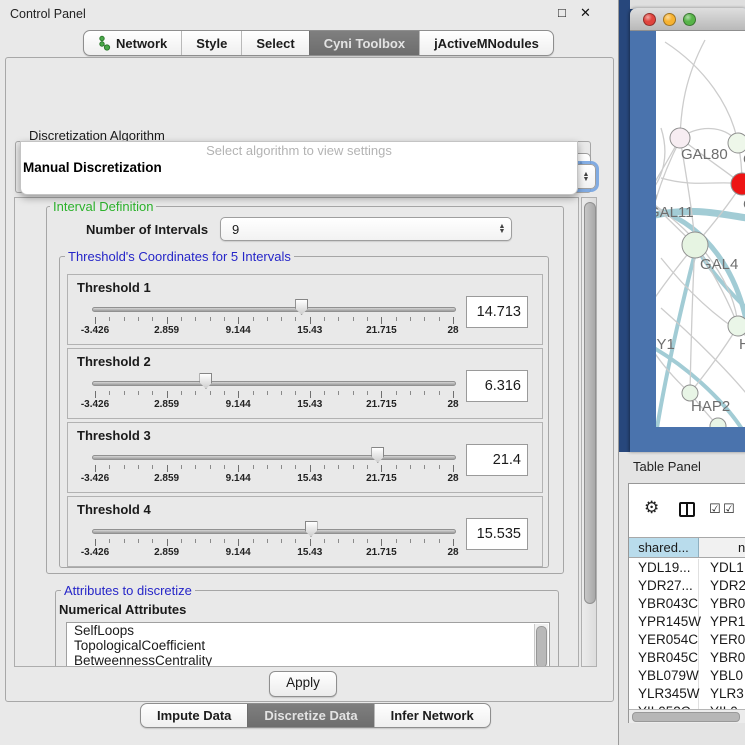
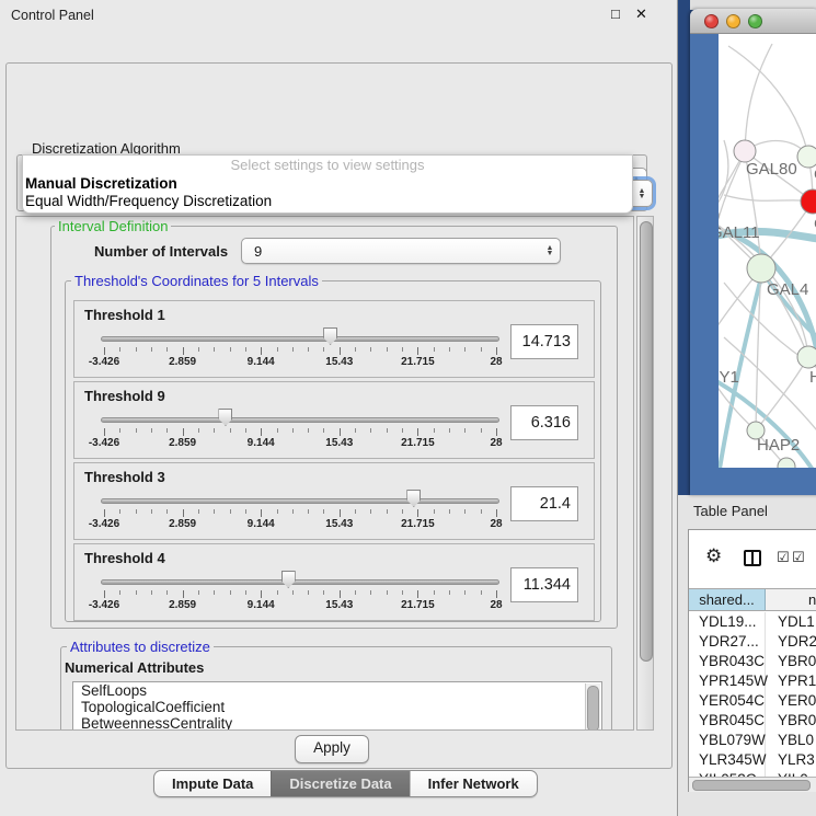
  Control Panel
  □
  ✕
- Network
- Style
- Select
- Cyni Toolbox
- jActiveMNodules
  Discretization Algorithm
- Select algorithm to view settings
+ Select settings to view settings
  Manual Discretization
+ Equal Width/Frequency Discretization
  Interval Definition
  Number of Intervals
  9
  Threshold 1
  -3.426
  2.859
  9.144
  15.43
  21.715
  28
  14.713
- Threshold 2
+ Threshold 9
  -3.426
  2.859
  9.144
  15.43
  21.715
  28
  6.316
  Threshold 3
  -3.426
  2.859
  9.144
  15.43
  21.715
  28
  21.4
  Threshold 4
  -3.426
  2.859
  9.144
  15.43
  21.715
  28
- 15.535
+ 11.344
  Threshold's Coordinates for 5 Intervals
  Attributes to discretize
  Numerical Attributes
  SelfLoops
  TopologicalCoefficient
  BetweennessCentrality
  Apply
  Impute Data
  Discretize Data
  Infer Network
  GAL80
  AL11
  GAL4
  H
  HAP2
  Table Panel
  ⚙
  ☑
  ☑
  shared...
  YDL19...
  YDL1
  YDR27...
  YDR2
  YBR043C
  YBR0
  YPR145W
  YPR1
  YER054C
  YER0
  YBR045C
  YBR0
  YBL079W
  YBL0
  YLR345W
  YLR3
